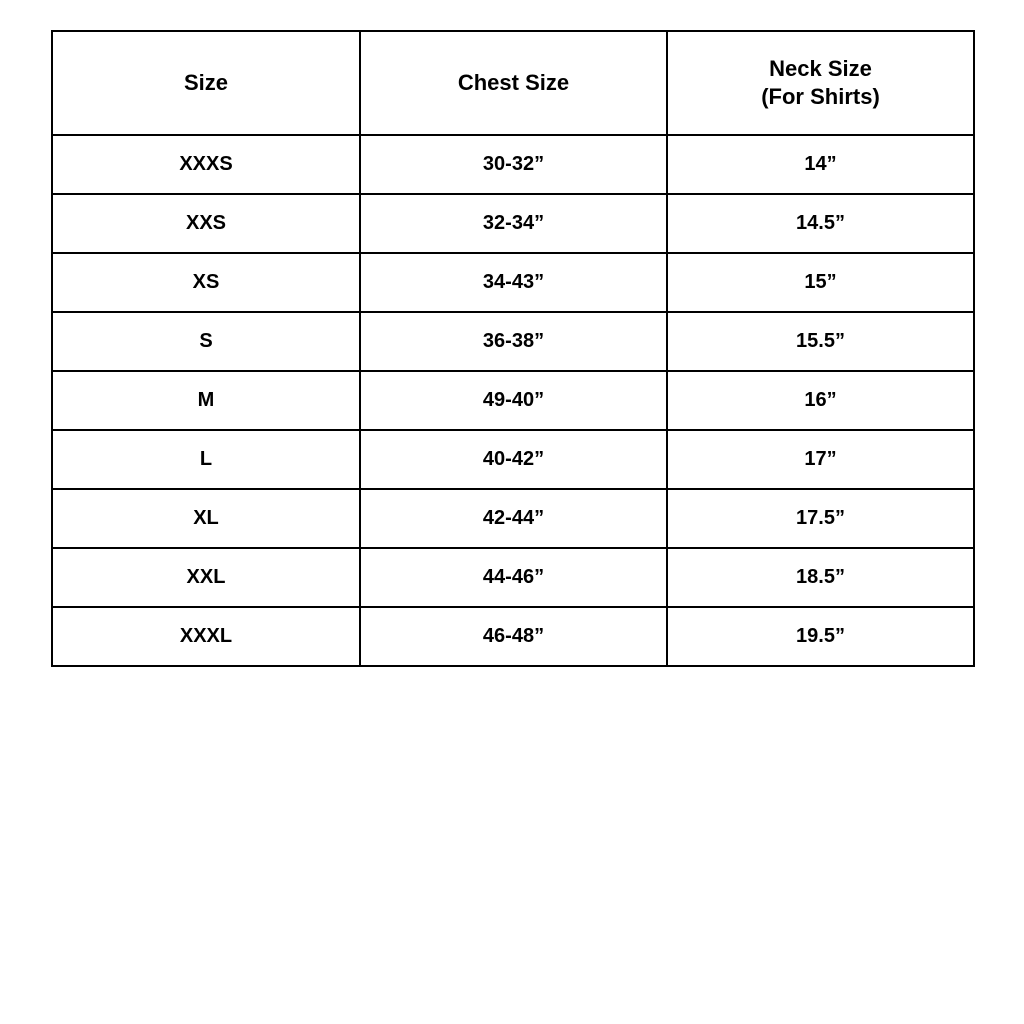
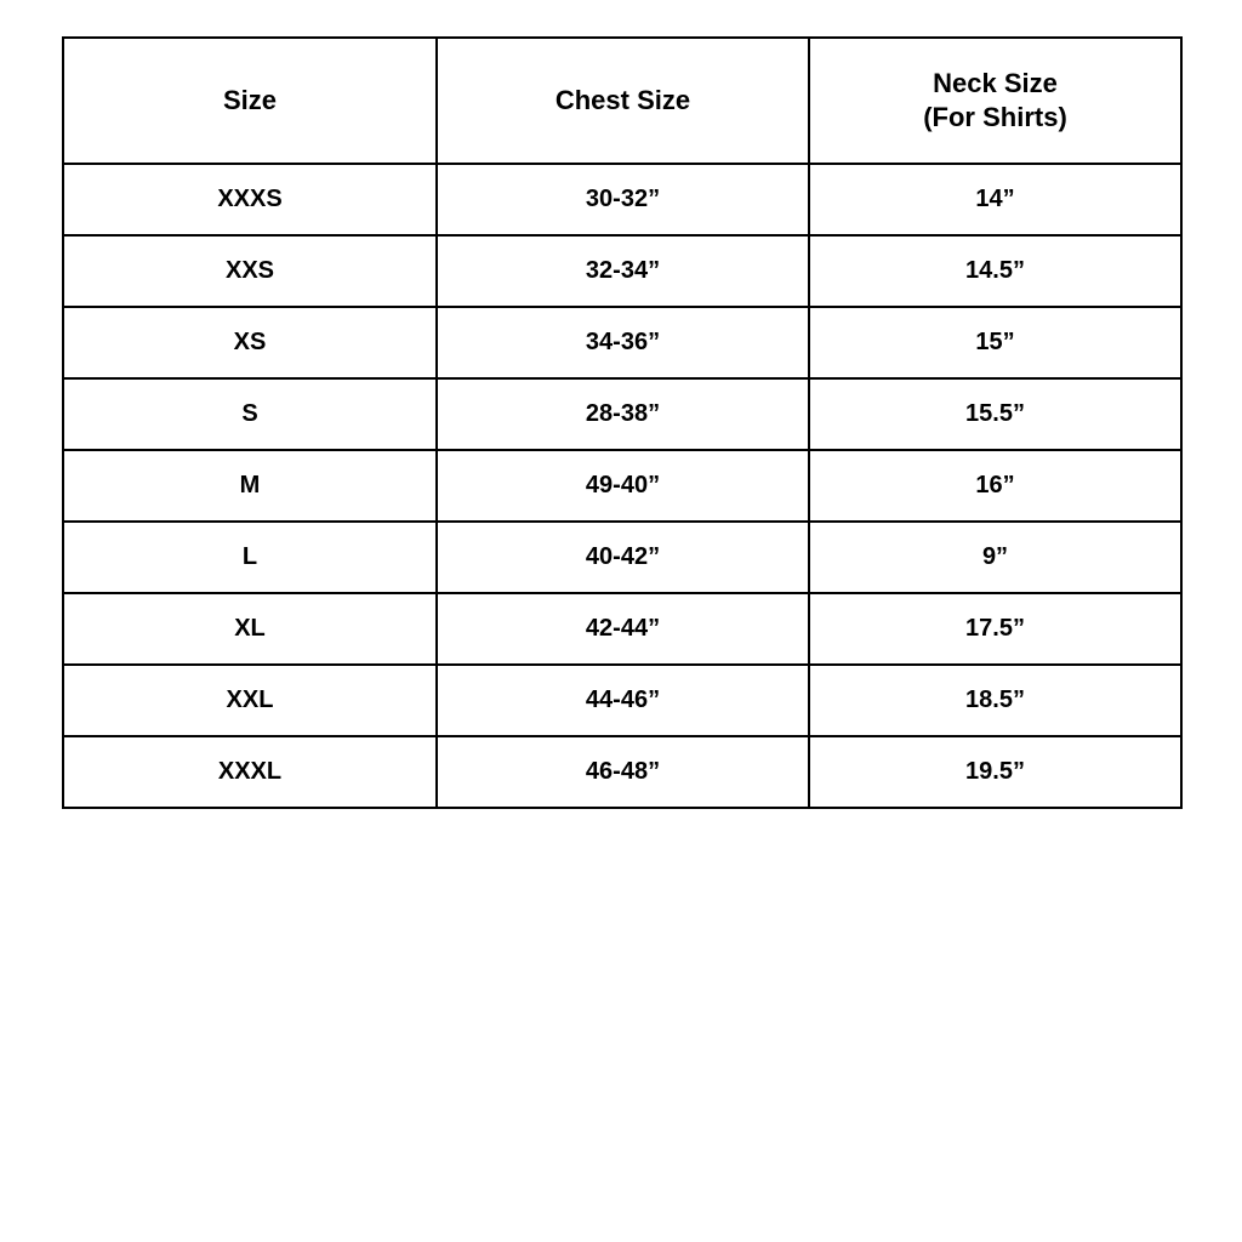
  Size	Chest Size	Neck Size (For Shirts)
  XXXS	30-32”	14”
  XXS	32-34”	14.5”
- XS	34-43”	15”
+ XS	34-36”	15”
- S	36-38”	15.5”
+ S	28-38”	15.5”
  M	49-40”	16”
- L	40-42”	17”
+ L	40-42”	9”
  XL	42-44”	17.5”
  XXL	44-46”	18.5”
  XXXL	46-48”	19.5”
